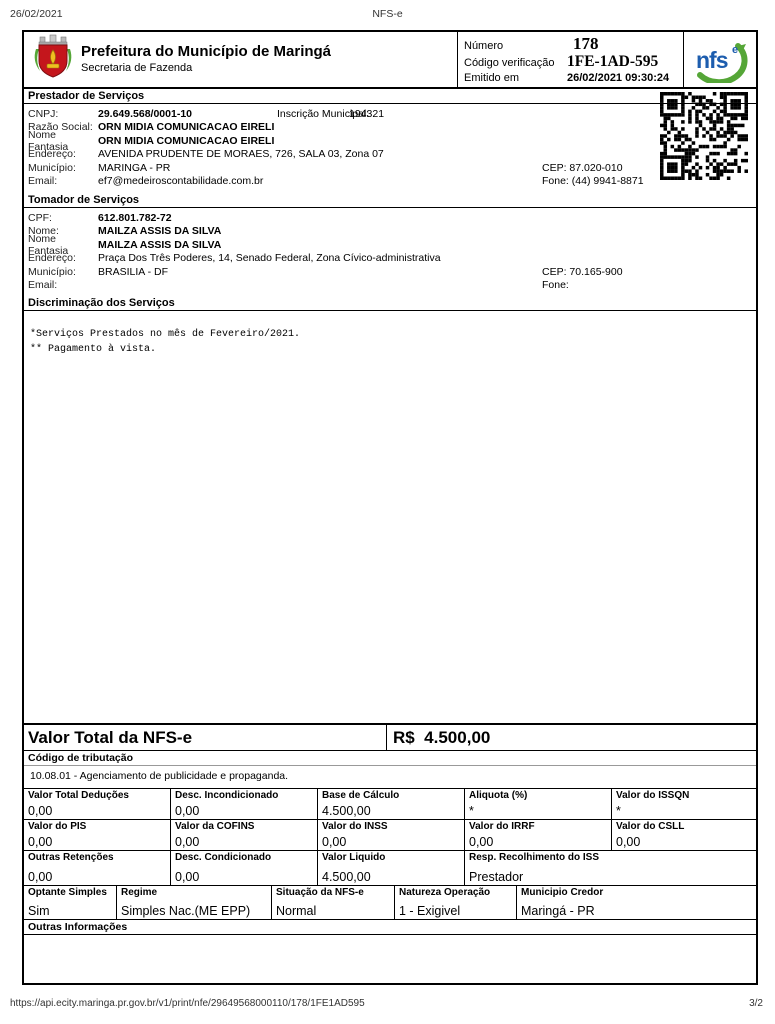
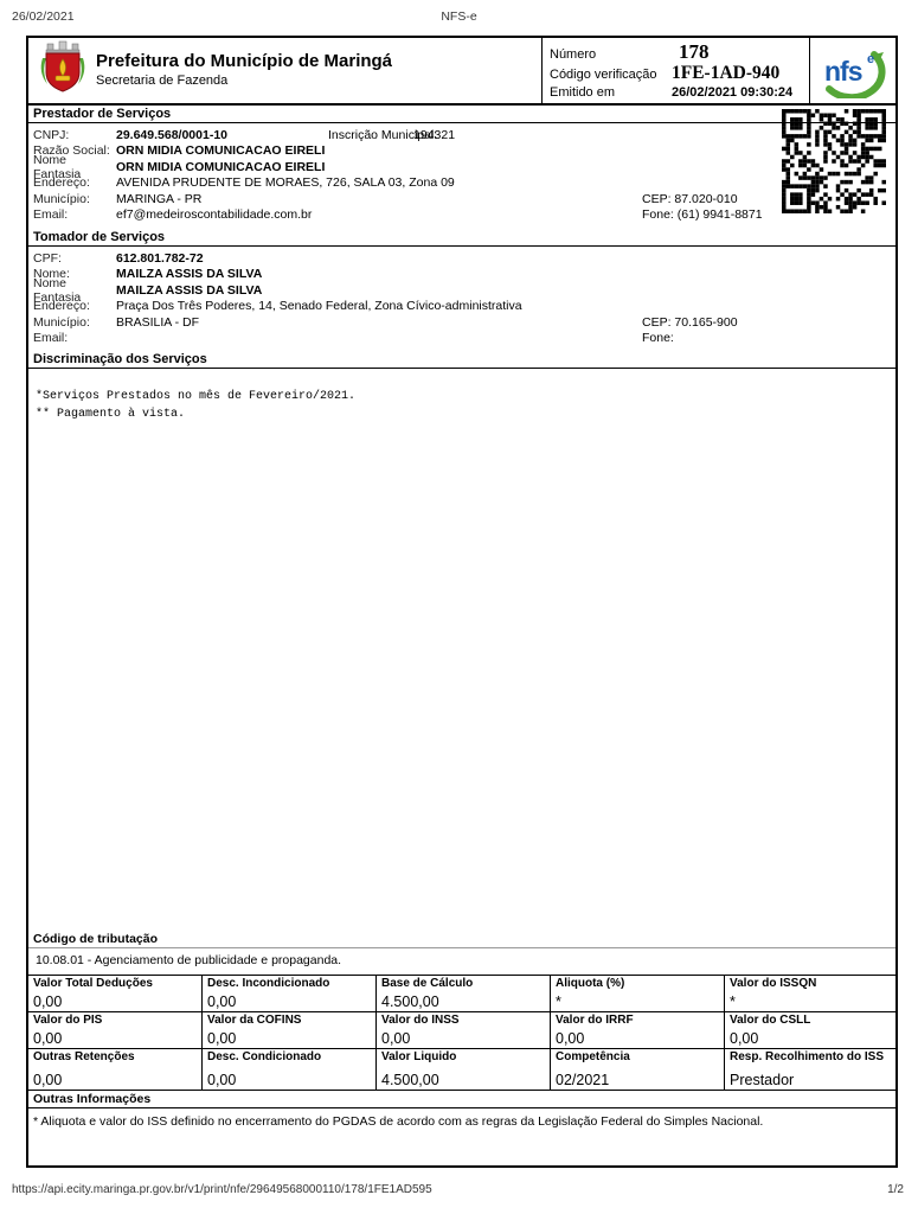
  26/02/2021
  NFS-e
  Prefeitura do Município de Maringá
  Secretaria de Fazenda
  Número
  178
  Código verificação
- 1FE-1AD-595
+ 1FE-1AD-940
  Emitido em
  26/02/2021 09:30:24
  nfs
  e
  Prestador de Serviços
  CNPJ:
  29.649.568/0001-10
  Inscrição Municipal:
  194321
  Razão Social:
  ORN MIDIA COMUNICACAO EIRELI
  Nome Fantasia
  ORN MIDIA COMUNICACAO EIRELI
  Endereço:
- AVENIDA PRUDENTE DE MORAES, 726, SALA 03, Zona 07
+ AVENIDA PRUDENTE DE MORAES, 726, SALA 03, Zona 09
  Município:
  MARINGA - PR
  CEP: 87.020-010
  Email:
  ef7@medeiroscontabilidade.com.br
- Fone: (44) 9941-8871
+ Fone: (61) 9941-8871
  Tomador de Serviços
  CPF:
  612.801.782-72
  Nome:
  MAILZA ASSIS DA SILVA
  Nome Fantasia
  MAILZA ASSIS DA SILVA
  Endereço:
  Praça Dos Três Poderes, 14, Senado Federal, Zona Cívico-administrativa
  Município:
  BRASILIA - DF
  CEP: 70.165-900
  Email:
  Fone:
  Discriminação dos Serviços
  *Serviços Prestados no mês de Fevereiro/2021.
  ** Pagamento à vista.
- Valor Total da NFS-e
- R$ 4.500,00
  Código de tributação
  10.08.01 - Agenciamento de publicidade e propaganda.
  Valor Total Deduções
  0,00
  Desc. Incondicionado
  0,00
  Base de Cálculo
  4.500,00
  Aliquota (%)
  *
  Valor do ISSQN
  *
  Valor do PIS
  0,00
  Valor da COFINS
  0,00
  Valor do INSS
  0,00
  Valor do IRRF
  0,00
  Valor do CSLL
  0,00
  Outras Retenções
  0,00
  Desc. Condicionado
  0,00
  Valor Liquido
  4.500,00
+ Competência
+ 02/2021
  Resp. Recolhimento do ISS
  Prestador
- Optante Simples
- Sim
- Regime
- Simples Nac.(ME EPP)
- Situação da NFS-e
- Normal
- Natureza Operação
- 1 - Exigivel
- Municipio Credor
- Maringá - PR
  Outras Informações
+ * Aliquota e valor do ISS definido no encerramento do PGDAS de acordo com as regras da Legislação Federal do Simples Nacional.
  https://api.ecity.maringa.pr.gov.br/v1/print/nfe/29649568000110/178/1FE1AD595
- 3/2
+ 1/2
